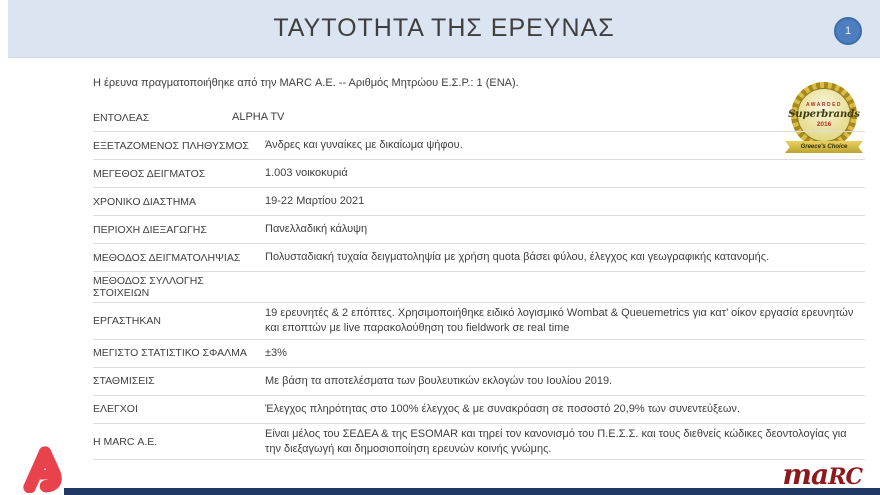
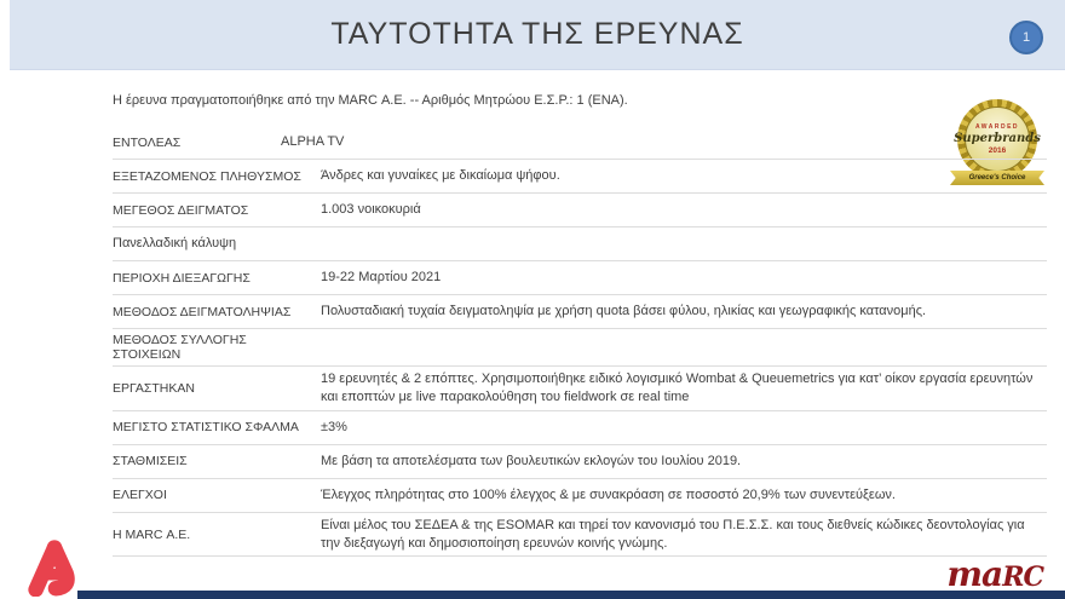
  ΤΑΥΤΟΤΗΤΑ ΤΗΣ ΕΡΕΥΝΑΣ
  1
  Η έρευνα πραγματοποιήθηκε από την MARC Α.Ε. -- Αριθμός Μητρώου Ε.Σ.Ρ.: 1 (ΕΝΑ).
  Superbrands
  ΕΝΤΟΛΕΑΣ
  ALPHA TV
  ΕΞΕΤΑΖΟΜΕΝΟΣ ΠΛΗΘΥΣΜΟΣ
  Άνδρες και γυναίκες με δικαίωμα ψήφου.
  ΜΕΓΕΘΟΣ ΔΕΙΓΜΑΤΟΣ
  1.003 νοικοκυριά
- ΧΡΟΝΙΚΟ ΔΙΑΣΤΗΜΑ
- 19-22 Μαρτίου 2021
+ Πανελλαδική κάλυψη
  ΠΕΡΙΟΧΗ ΔΙΕΞΑΓΩΓΗΣ
- Πανελλαδική κάλυψη
+ 19-22 Μαρτίου 2021
  ΜΕΘΟΔΟΣ ΔΕΙΓΜΑΤΟΛΗΨΙΑΣ
- Πολυσταδιακή τυχαία δειγματοληψία με χρήση quota βάσει φύλου, έλεγχος και γεωγραφικής κατανομής.
+ Πολυσταδιακή τυχαία δειγματοληψία με χρήση quota βάσει φύλου, ηλικίας και γεωγραφικής κατανομής.
  ΜΕΘΟΔΟΣ ΣΥΛΛΟΓΗΣ ΣΤΟΙΧΕΙΩΝ
  ΕΡΓΑΣΤΗΚΑΝ
  19 ερευνητές & 2 επόπτες. Χρησιμοποιήθηκε ειδικό λογισμικό Wombat & Queuemetrics για κατ’ οίκον εργασία ερευνητών και εποπτών με live παρακολούθηση του fieldwork σε real time
  ΜΕΓΙΣΤΟ ΣΤΑΤΙΣΤΙΚΟ ΣΦΑΛΜΑ
  ±3%
  ΣΤΑΘΜΙΣΕΙΣ
  Με βάση τα αποτελέσματα των βουλευτικών εκλογών του Ιουλίου 2019.
  ΕΛΕΓΧΟΙ
  Έλεγχος πληρότητας στο 100% έλεγχος & με συνακρόαση σε ποσοστό 20,9% των συνεντεύξεων.
  Η MARC Α.Ε.
  Είναι μέλος του ΣΕΔΕΑ & της ESOMAR και τηρεί τον κανονισμό του Π.Ε.Σ.Σ. και τους διεθνείς κώδικες δεοντολογίας για την διεξαγωγή και δημοσιοποίηση ερευνών κοινής γνώμης.
  maRC
